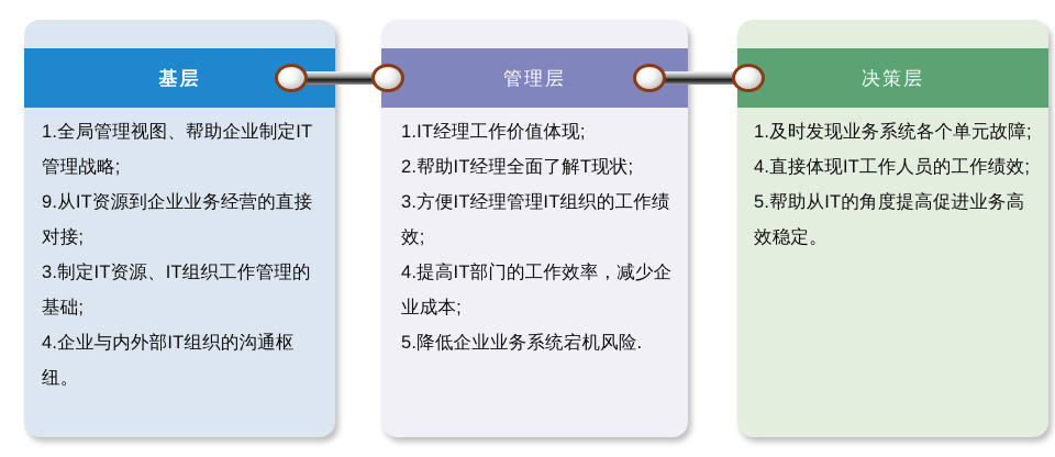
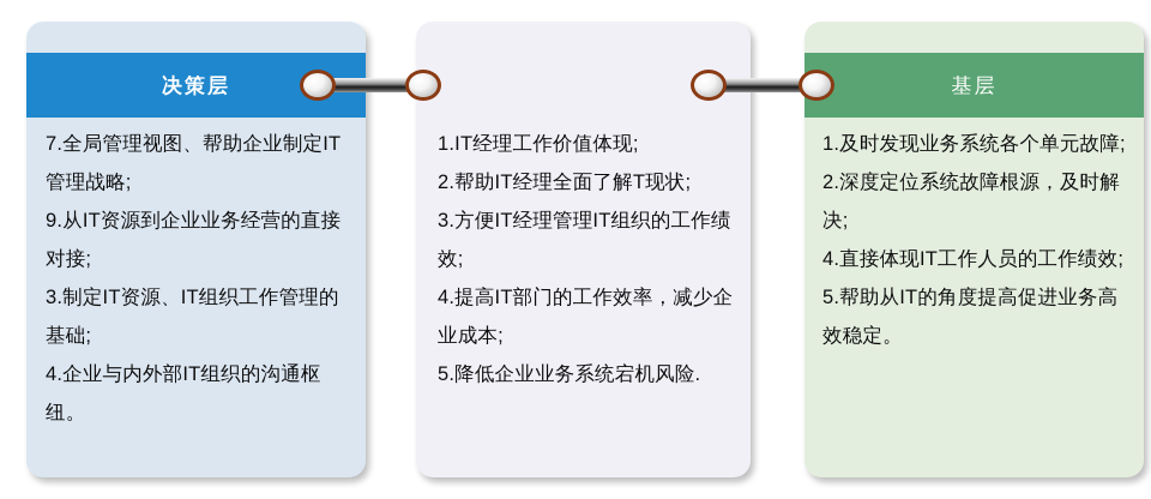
- 基层
+ 决策层
- 1.全局管理视图、帮助企业制定IT管理战略;
+ 7.全局管理视图、帮助企业制定IT管理战略;
  9.从IT资源到企业业务经营的直接对接;
  3.制定IT资源、IT组织工作管理的基础;
  4.企业与内外部IT组织的沟通枢纽。
- 管理层
  1.IT经理工作价值体现;
  2.帮助IT经理全面了解T现状;
  3.方便IT经理管理IT组织的工作绩效;
  4.提高IT部门的工作效率，减少企业成本;
  5.降低企业业务系统宕机风险.
- 决策层
+ 基层
  1.及时发现业务系统各个单元故障;
+ 2.深度定位系统故障根源，及时解决;
  4.直接体现IT工作人员的工作绩效;
  5.帮助从IT的角度提高促进业务高效稳定。
